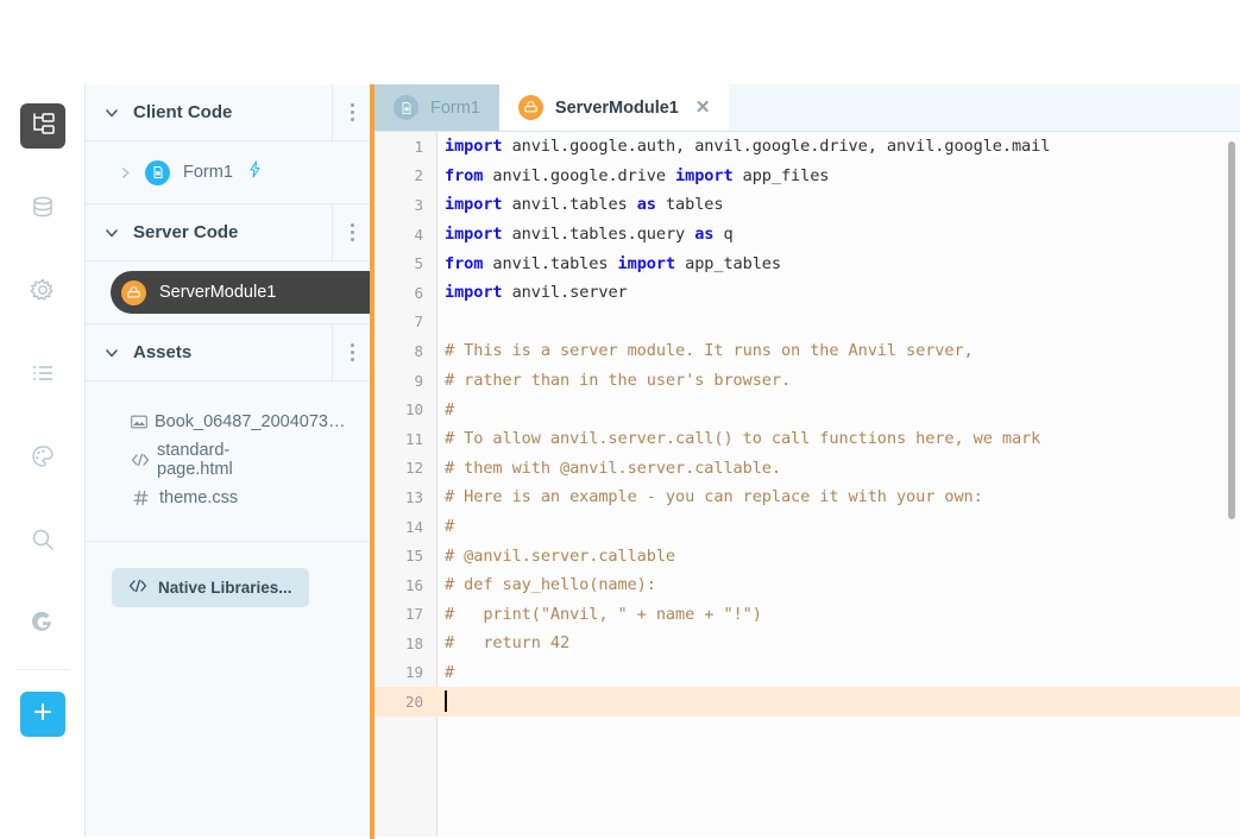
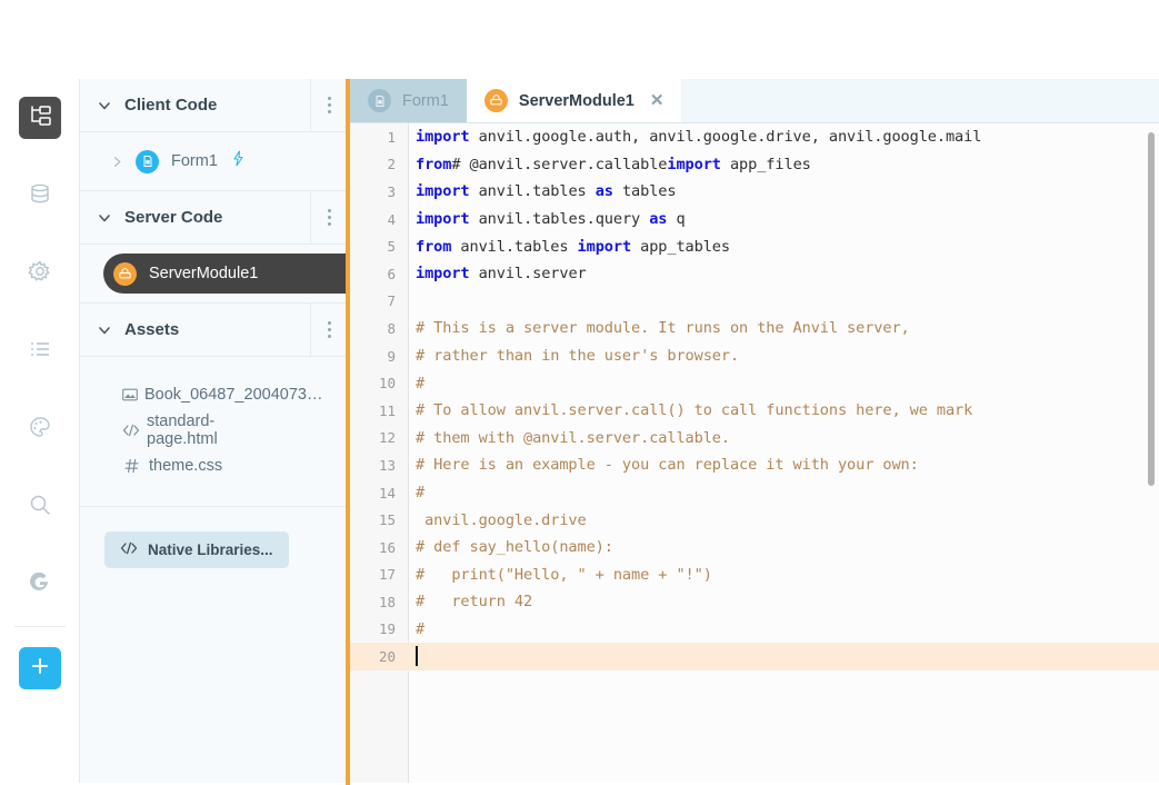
  Client Code
  Form1
  Server Code
  ServerModule1
  Assets
  Book_06487_2004073…
  standard-page.html
  theme.css
  Native Libraries...
  Form1
  ServerModule1
  ✕
  1
  import anvil.google.auth, anvil.google.drive, anvil.google.mail
  2
- from anvil.google.drive import app_files
+ from# @anvil.server.callableimport app_files
  3
  import anvil.tables as tables
  4
  import anvil.tables.query as q
  5
  from anvil.tables import app_tables
  6
  import anvil.server
  7
  8
  # This is a server module. It runs on the Anvil server,
  9
  # rather than in the user's browser.
  10
  #
  11
  # To allow anvil.server.call() to call functions here, we mark
  12
  # them with @anvil.server.callable.
  13
  # Here is an example - you can replace it with your own:
  14
  #
  15
- # @anvil.server.callable
+ anvil.google.drive
  16
  # def say_hello(name):
  17
- # print("Anvil, " + name + "!")
+ # print("Hello, " + name + "!")
  18
  # return 42
  19
  #
  20
